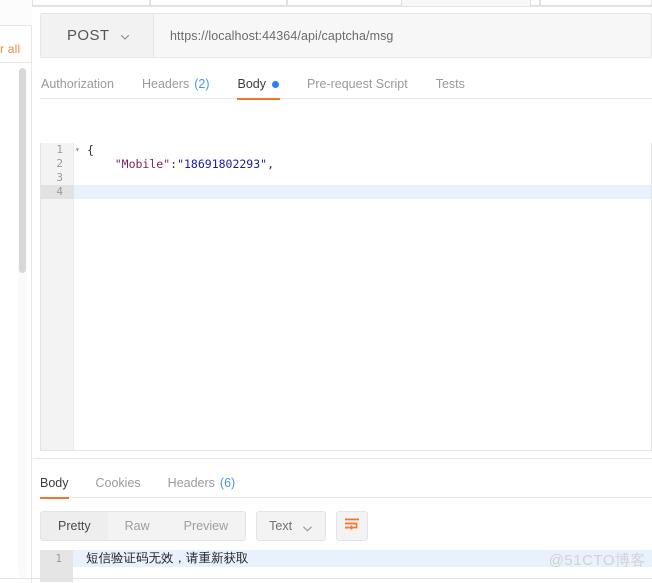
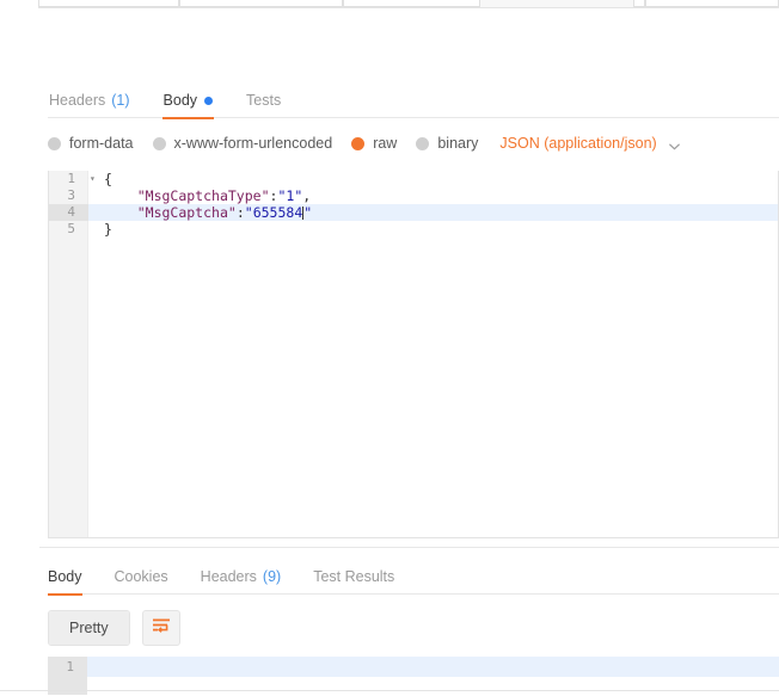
- r all
- POST
- https://localhost:44364/api/captcha/msg
- Authorization
  Headers
- (2)
+ (1)
  Body
- Pre-request Script
  Tests
+ form-data
+ x-www-form-urlencoded
+ raw
+ binary
+ JSON (application/json)
  1
  ▾
  {
- 2
- "Mobile":"18691802293",
  3
+ "MsgCaptchaType":"1",
  4
+ "MsgCaptcha":"655584"
+ 5
+ }
  Body
  Cookies
  Headers
- (6)
+ (9)
+ Test Results
  Pretty
- Raw
- Preview
- Text
  1
- 短信验证码无效，请重新获取
- @51CTO博客
